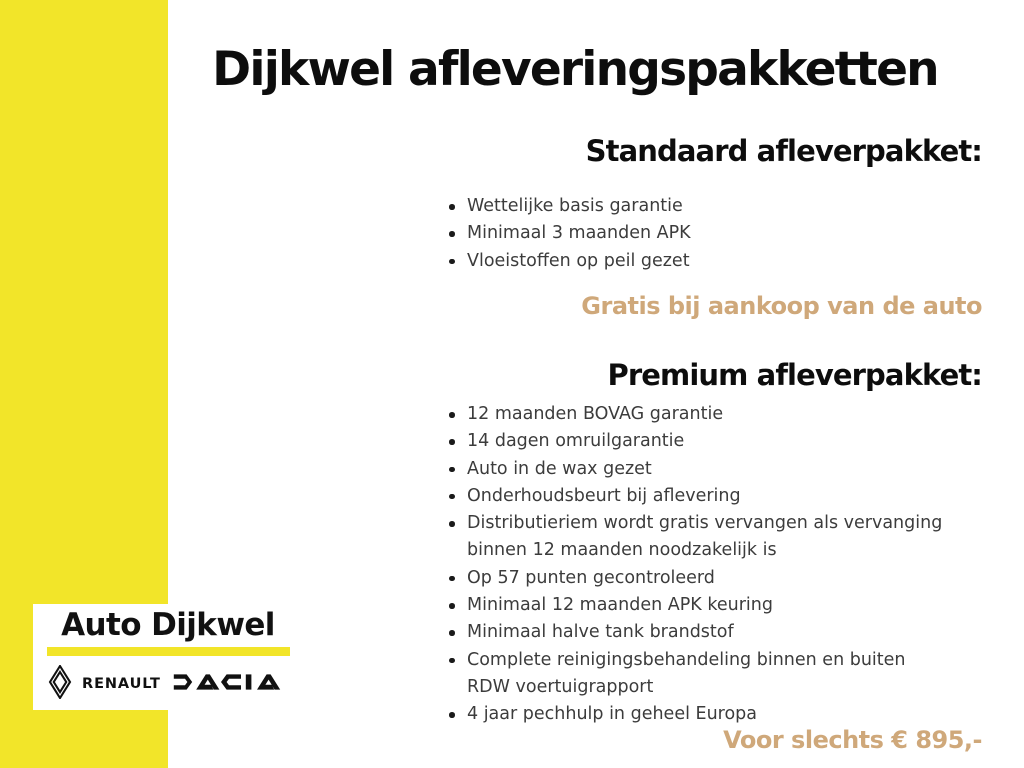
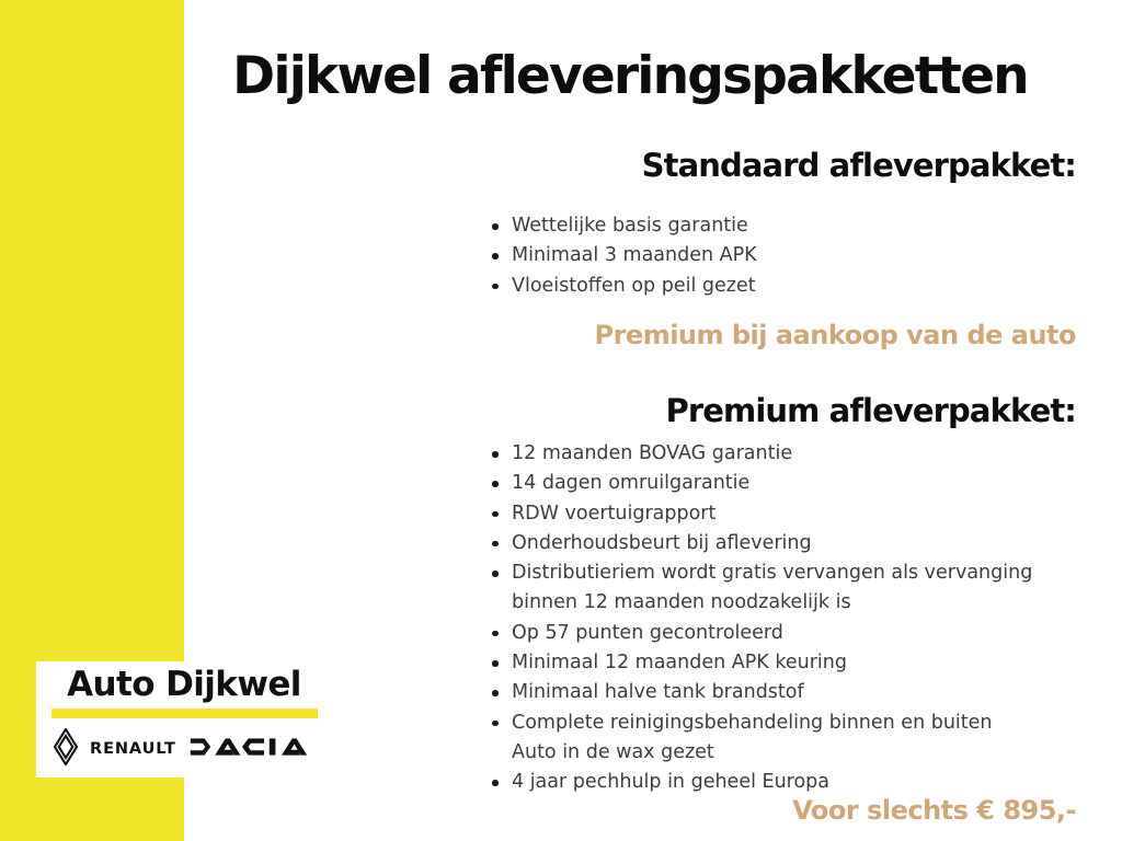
  Dijkwel afleveringspakketten
  Standaard afleverpakket:
  Wettelijke basis garantie
  Minimaal 3 maanden APK
  Vloeistoffen op peil gezet
- Gratis bij aankoop van de auto
+ Premium bij aankoop van de auto
  Premium afleverpakket:
  12 maanden BOVAG garantie
  14 dagen omruilgarantie
- Auto in de wax gezet
+ RDW voertuigrapport
  Onderhoudsbeurt bij aflevering
  Distributieriem wordt gratis vervangen als vervanging
  binnen 12 maanden noodzakelijk is
  Op 57 punten gecontroleerd
  Minimaal 12 maanden APK keuring
  Minimaal halve tank brandstof
  Complete reinigingsbehandeling binnen en buiten
- RDW voertuigrapport
+ Auto in de wax gezet
  4 jaar pechhulp in geheel Europa
  Voor slechts € 895,-
  Auto Dijkwel
  RENAULT
